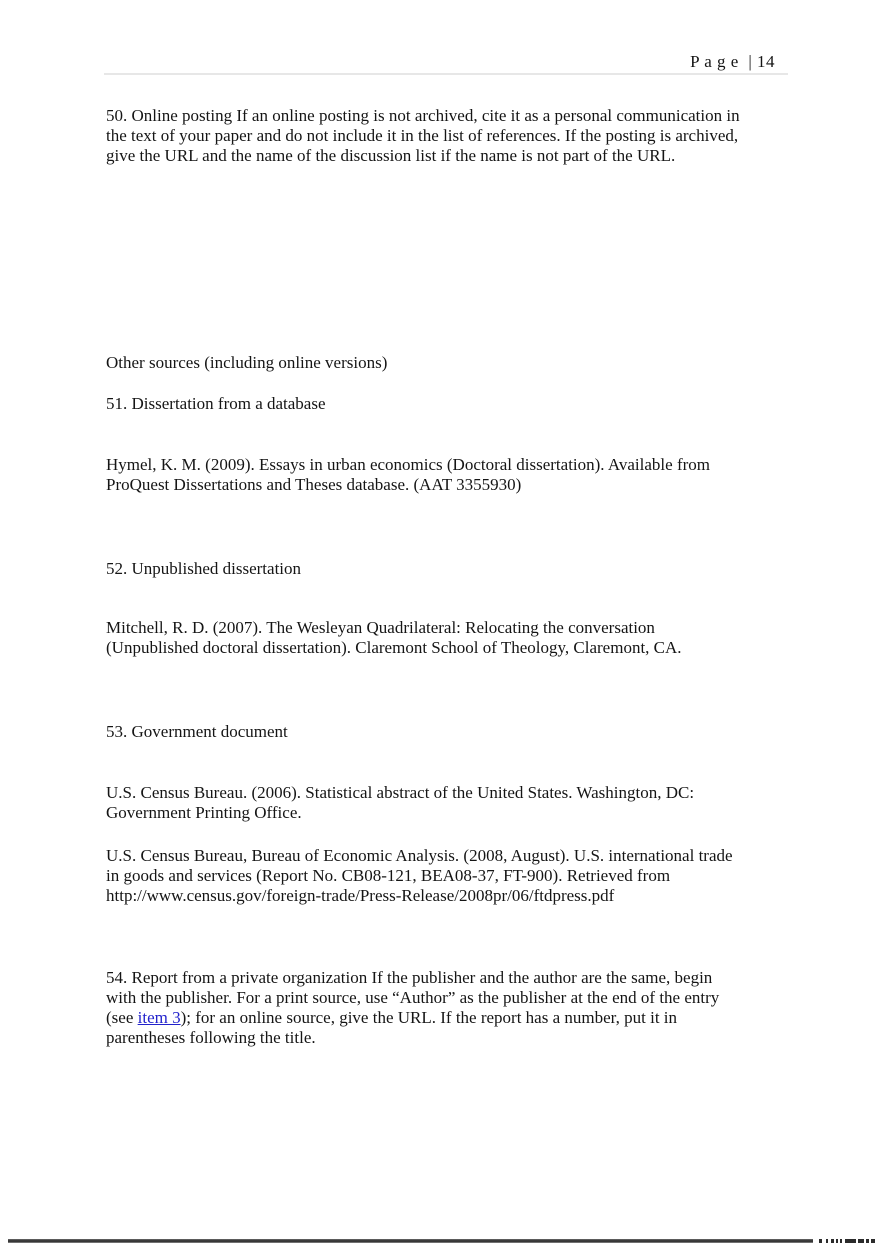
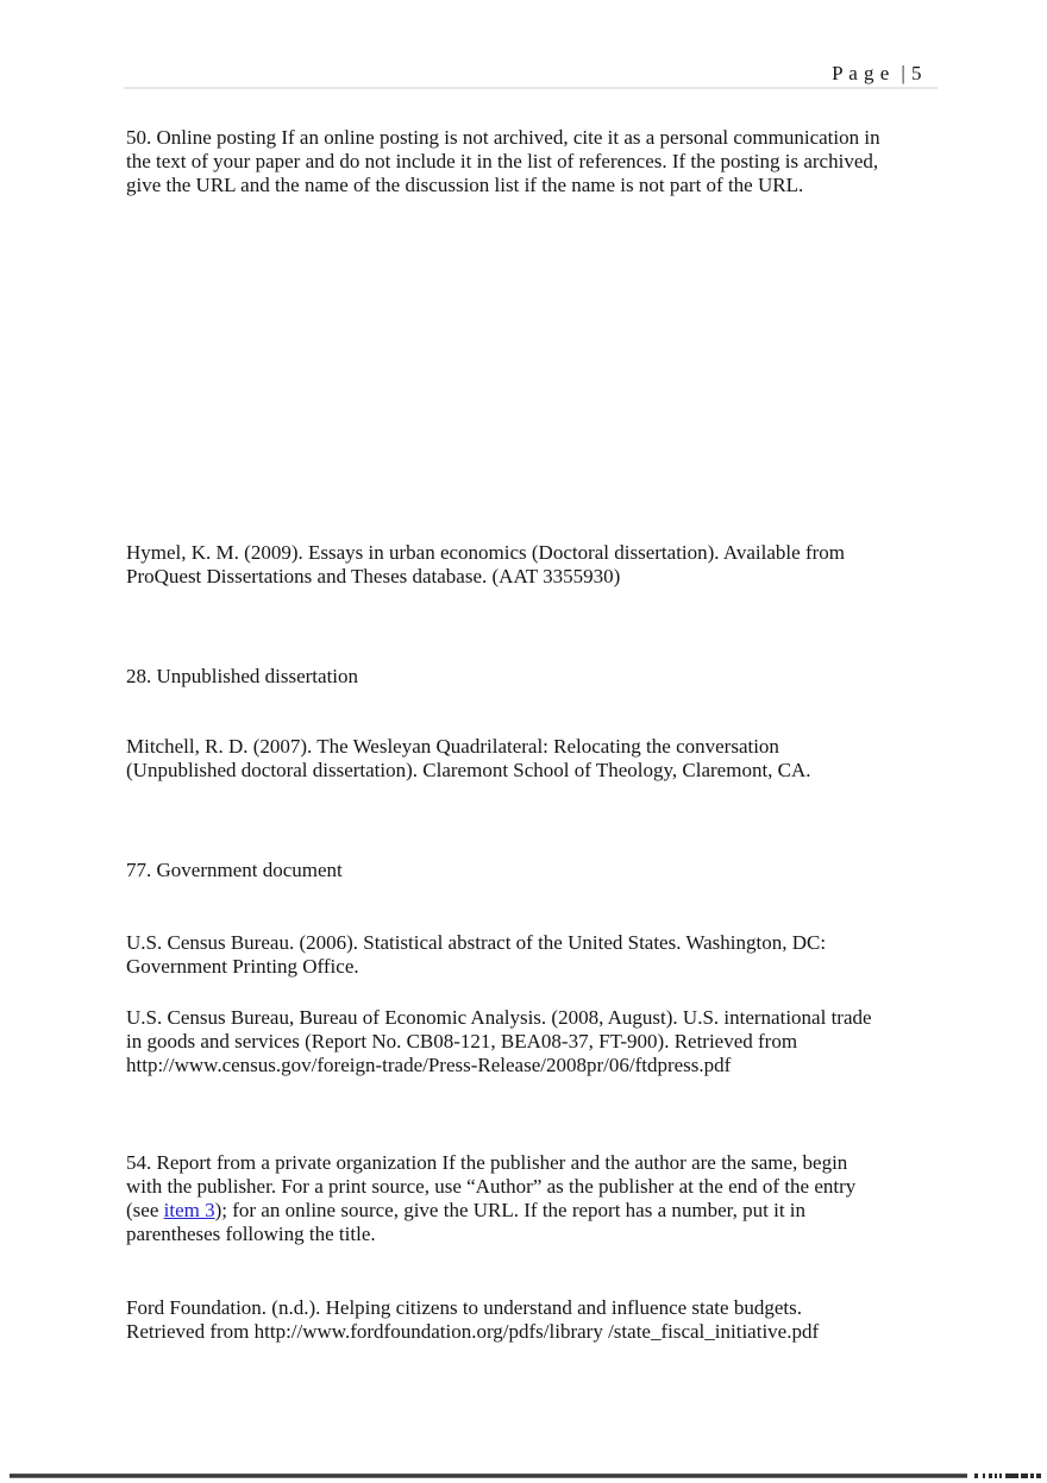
- P a g e | 14
+ P a g e | 5
  50. Online posting If an online posting is not archived, cite it as a personal communication in
  the text of your paper and do not include it in the list of references. If the posting is archived,
  give the URL and the name of the discussion list if the name is not part of the URL.
- Other sources (including online versions)
- 51. Dissertation from a database
  Hymel, K. M. (2009). Essays in urban economics (Doctoral dissertation). Available from
  ProQuest Dissertations and Theses database. (AAT 3355930)
- 52. Unpublished dissertation
+ 28. Unpublished dissertation
  Mitchell, R. D. (2007). The Wesleyan Quadrilateral: Relocating the conversation
  (Unpublished doctoral dissertation). Claremont School of Theology, Claremont, CA.
- 53. Government document
+ 77. Government document
  U.S. Census Bureau. (2006). Statistical abstract of the United States. Washington, DC:
  Government Printing Office.
  U.S. Census Bureau, Bureau of Economic Analysis. (2008, August). U.S. international trade
  in goods and services (Report No. CB08-121, BEA08-37, FT-900). Retrieved from
  http://www.census.gov/foreign-trade/Press-Release/2008pr/06/ftdpress.pdf
  54. Report from a private organization If the publisher and the author are the same, begin
  with the publisher. For a print source, use “Author” as the publisher at the end of the entry
  (see item 3); for an online source, give the URL. If the report has a number, put it in
  parentheses following the title.
+ Ford Foundation. (n.d.). Helping citizens to understand and influence state budgets.
+ Retrieved from http://www.fordfoundation.org/pdfs/library /state_fiscal_initiative.pdf
